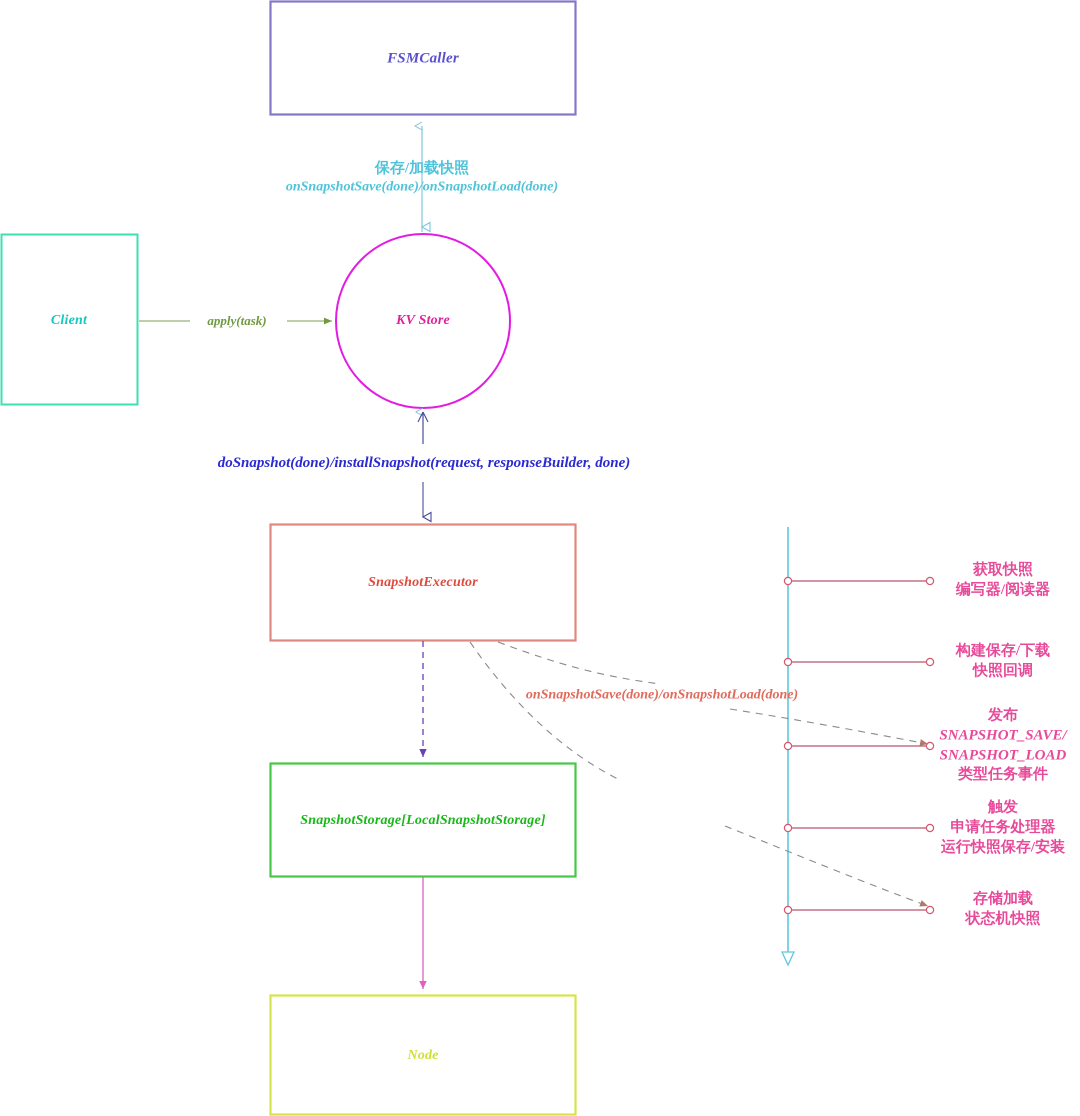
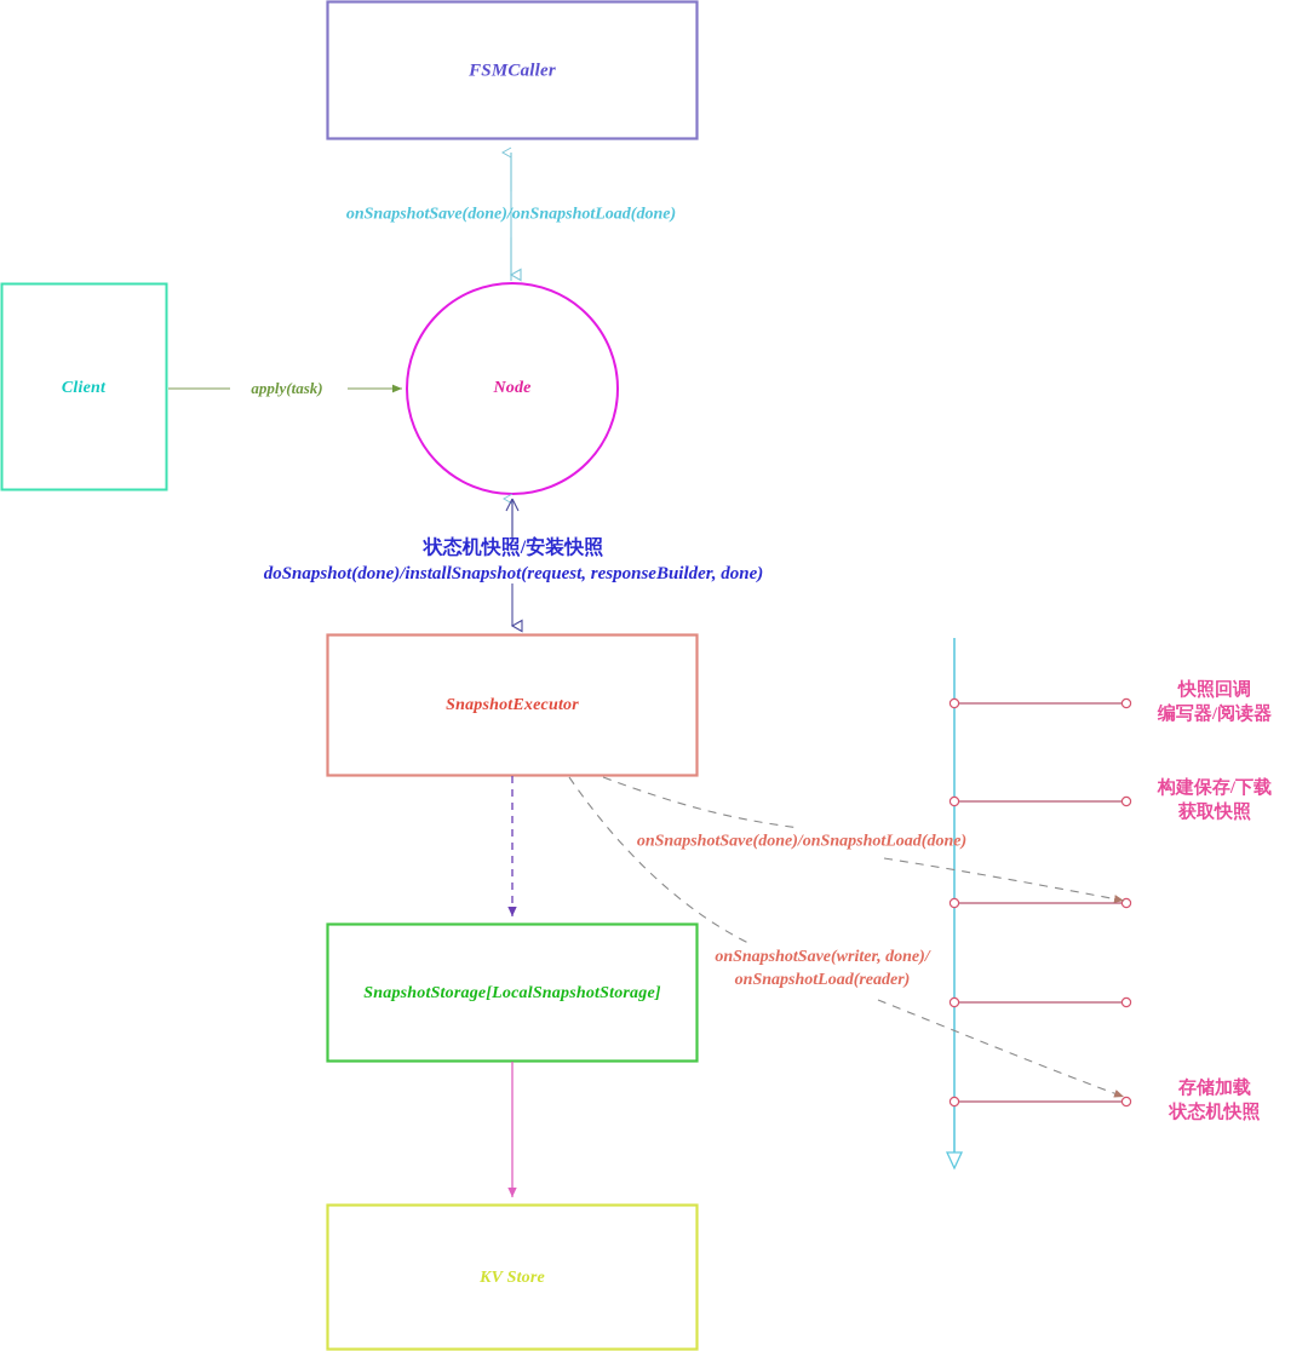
  FSMCaller
  Client
- KV Store
+ Node
  SnapshotExecutor
  SnapshotStorage[LocalSnapshotStorage]
- Node
+ KV Store
- 保存/加载快照
  onSnapshotSave(done)/onSnapshotLoad(done)
  apply(task)
+ 状态机快照/安装快照
  doSnapshot(done)/installSnapshot(request, responseBuilder, done)
  onSnapshotSave(done)/onSnapshotLoad(done)
+ onSnapshotSave(writer, done)/
+ onSnapshotLoad(reader)
- 获取快照
+ 快照回调
  编写器/阅读器
  构建保存/下载
- 快照回调
+ 获取快照
- 发布
- SNAPSHOT_SAVE/
- SNAPSHOT_LOAD
- 类型任务事件
- 触发
- 申请任务处理器
- 运行快照保存/安装
  存储加载
  状态机快照
